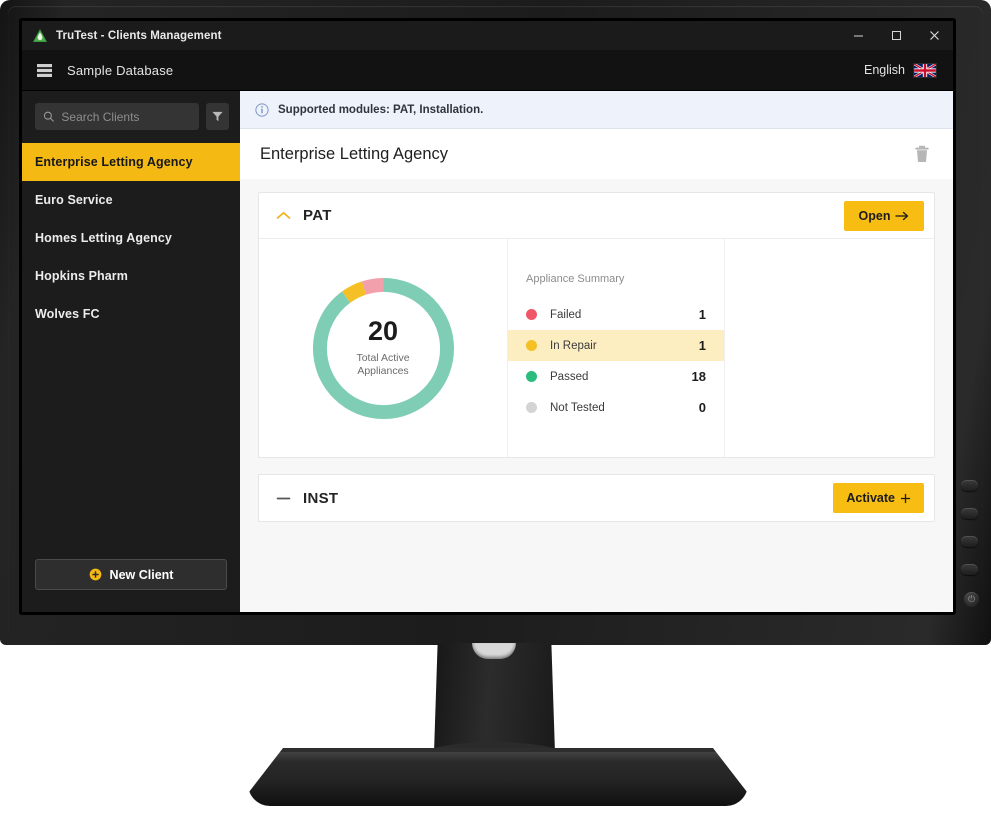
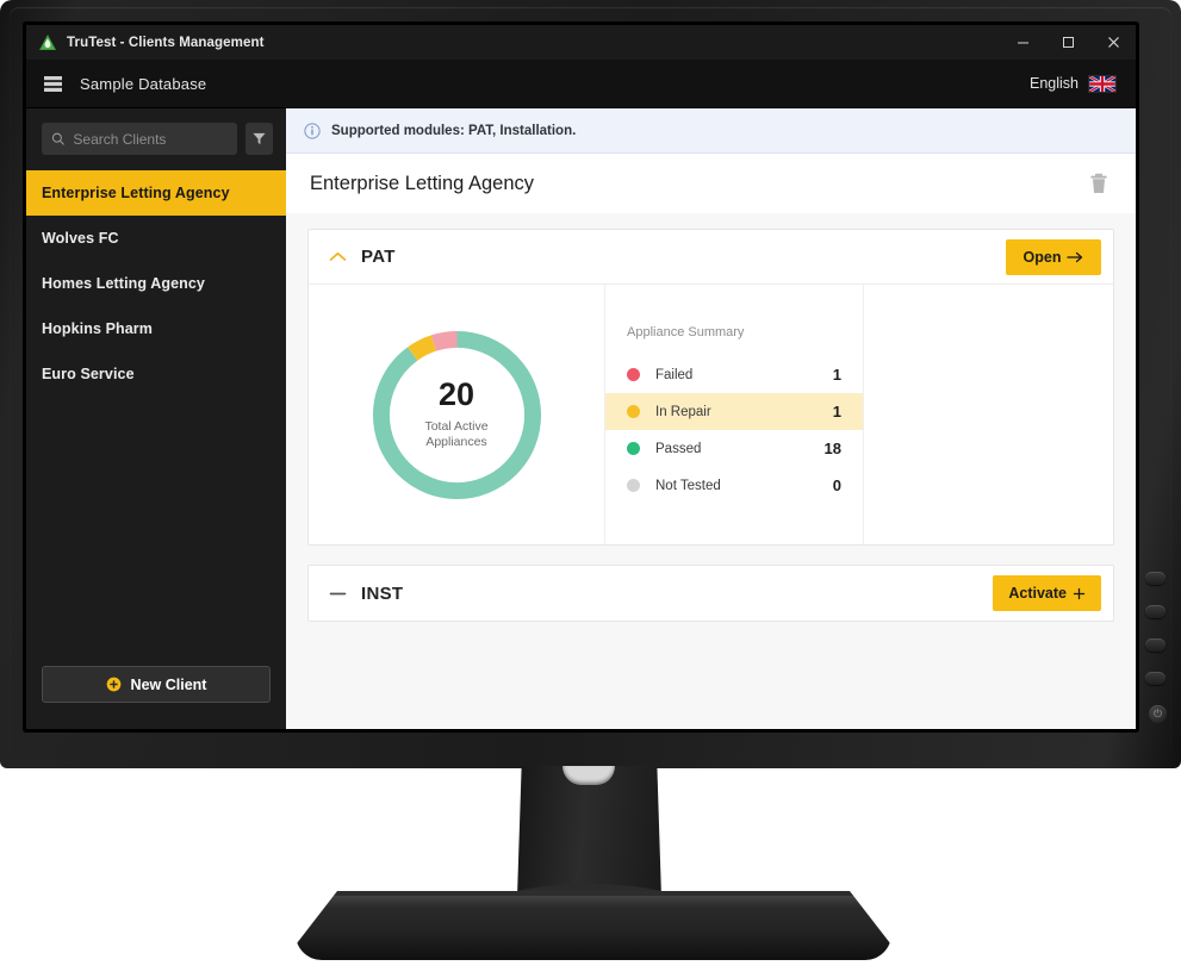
  ⏻
  TruTest - Clients Management
  Sample Database
  English
  Search Clients
  Enterprise Letting Agency
- Euro Service
+ Wolves FC
  Homes Letting Agency
  Hopkins Pharm
- Wolves FC
+ Euro Service
  New Client
  Supported modules: PAT, Installation.
  Enterprise Letting Agency
  PAT
  Open
  20
  Total Active
  Appliances
  Appliance Summary
  Failed
  1
  In Repair
  1
  Passed
  18
  Not Tested
  0
  INST
  Activate
